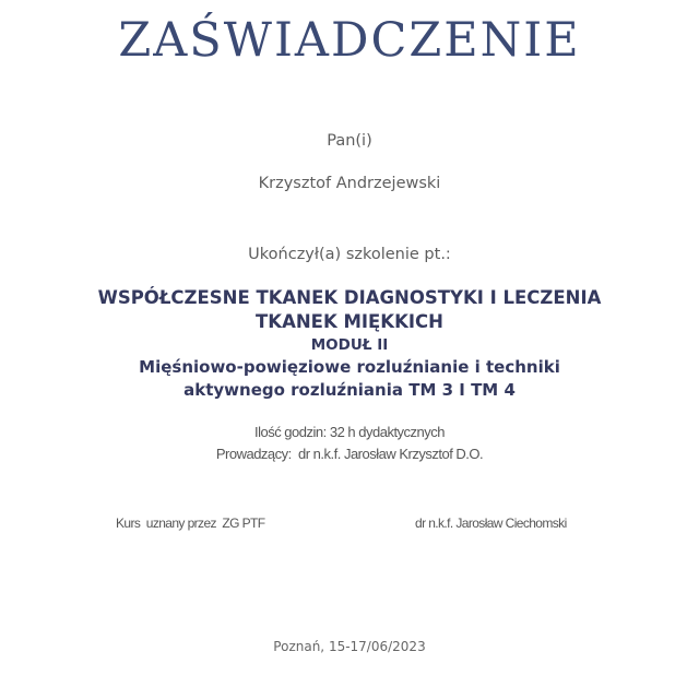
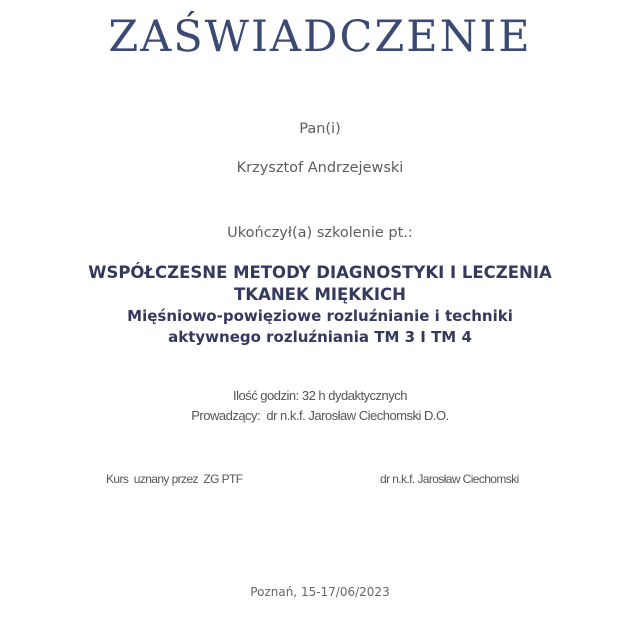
  ZAŚWIADCZENIE
  Pan(i)
  Krzysztof Andrzejewski
  Ukończył(a) szkolenie pt.:
- WSPÓŁCZESNE TKANEK DIAGNOSTYKI I LECZENIA
+ WSPÓŁCZESNE METODY DIAGNOSTYKI I LECZENIA
  TKANEK MIĘKKICH
- MODUŁ II
  Mięśniowo-powięziowe rozluźnianie i techniki
  aktywnego rozluźniania TM 3 I TM 4
  Ilość godzin: 32 h dydaktycznych
- Prowadzący: dr n.k.f. Jarosław Krzysztof D.O.
+ Prowadzący: dr n.k.f. Jarosław Ciechomski D.O.
  Kurs uznany przez ZG PTF
  dr n.k.f. Jarosław Ciechomski
  Poznań, 15-17/06/2023
